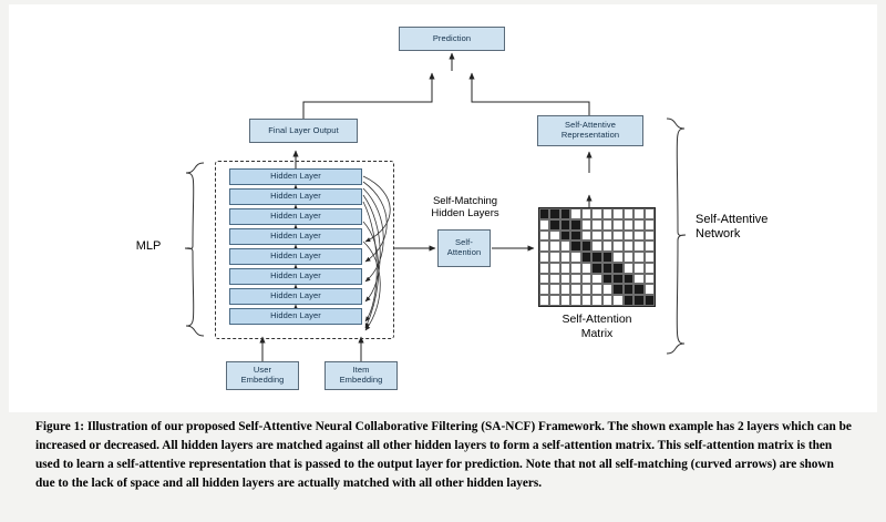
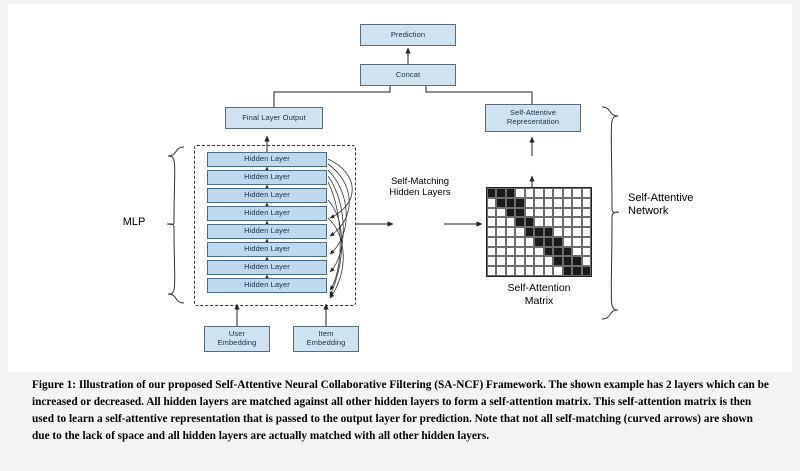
  Prediction
+ Concat
  Final Layer Output
  Self-Attentive
  Representation
- Self-
- Attention
  User
  Embedding
  Item
  Embedding
  Hidden Layer
  Hidden Layer
  Hidden Layer
  Hidden Layer
  Hidden Layer
  Hidden Layer
  Hidden Layer
  Hidden Layer
  MLP
  Self-Matching
  Hidden Layers
  Self-Attention
  Matrix
  Self-Attentive
  Network
  Figure 1: Illustration of our proposed Self-Attentive Neural Collaborative Filtering (SA-NCF) Framework. The shown example has 2 layers which can be increased or decreased. All hidden layers are matched against all other hidden layers to form a self-attention matrix. This self-attention matrix is then used to learn a self-attentive representation that is passed to the output layer for prediction. Note that not all self-matching (curved arrows) are shown due to the lack of space and all hidden layers are actually matched with all other hidden layers.
